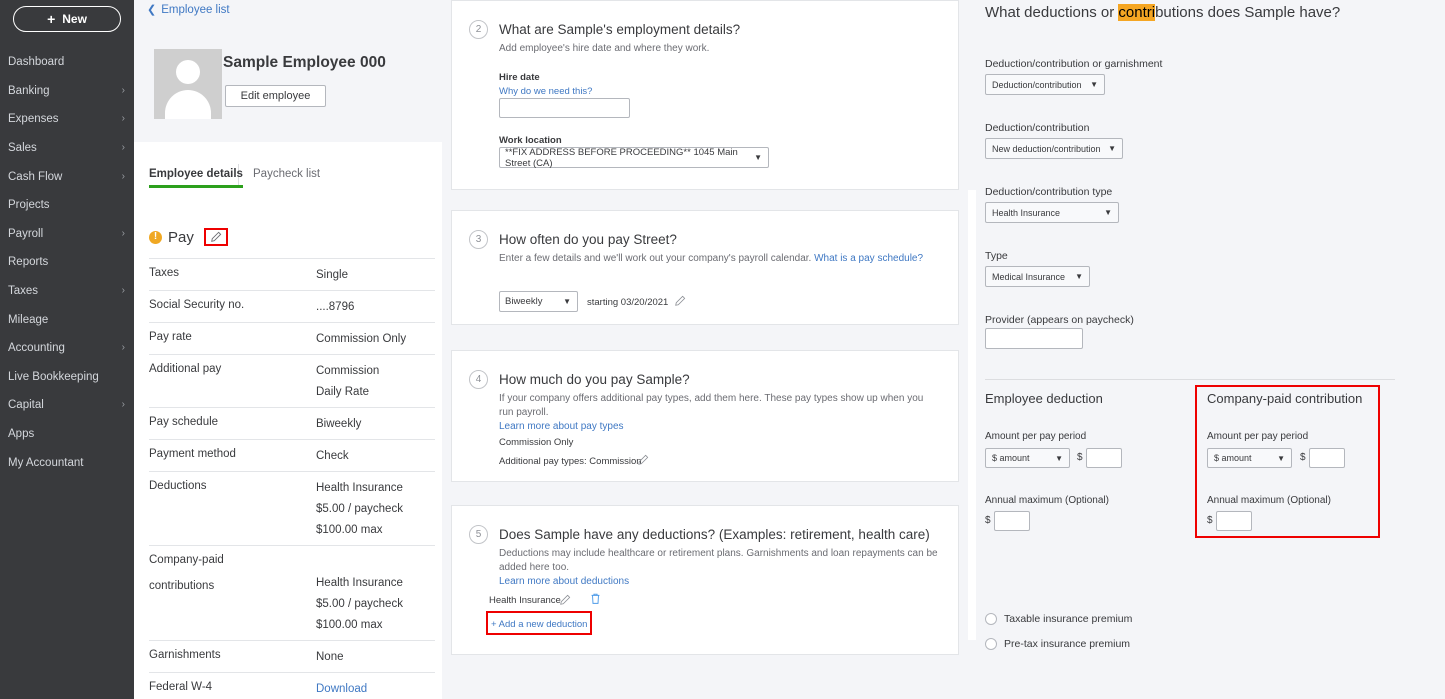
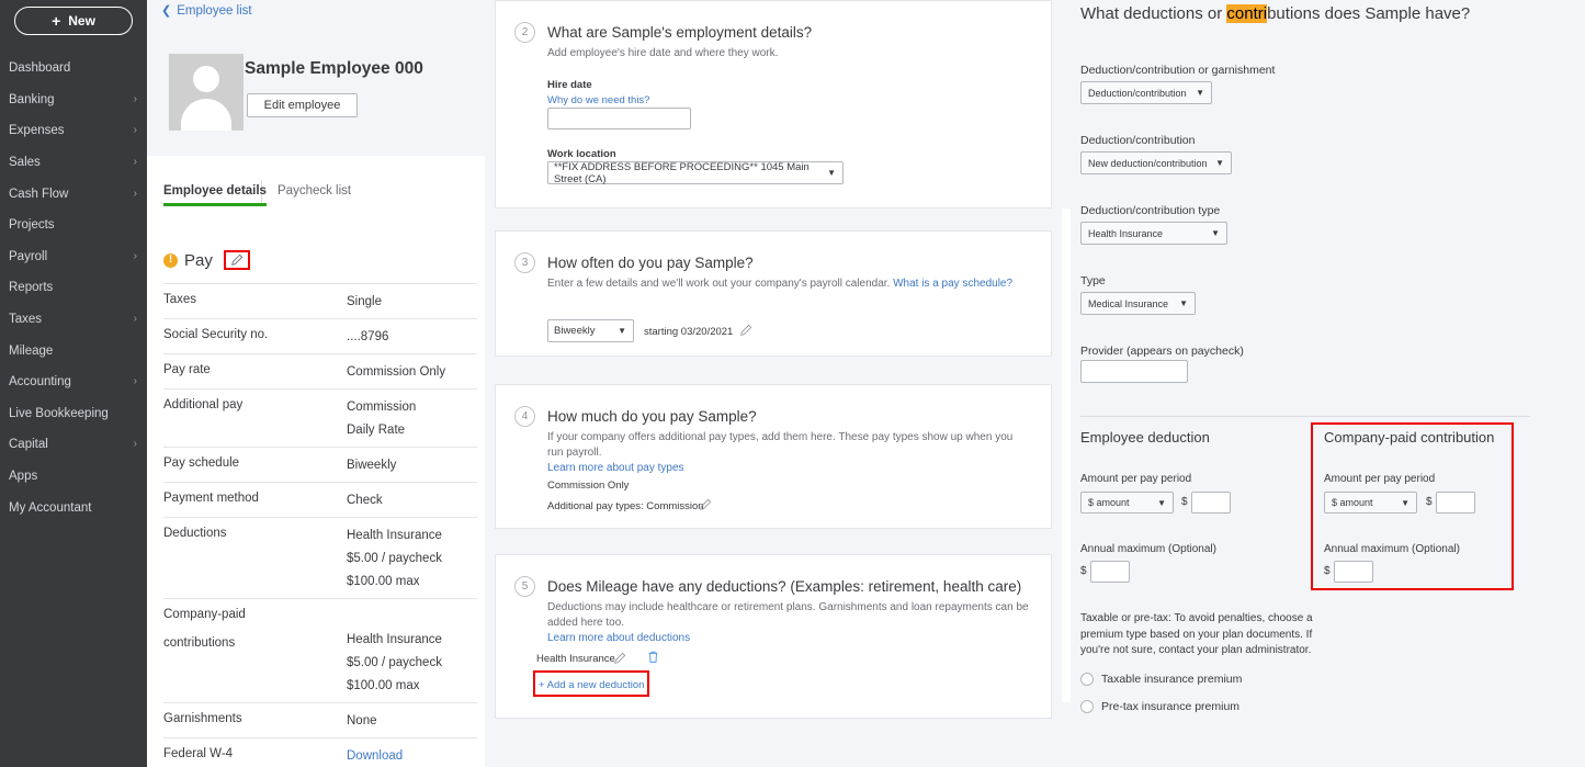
  +
  New
  Dashboard
  Banking
  ›
  Expenses
  ›
  Sales
  ›
  Cash Flow
  ›
  Projects
  Payroll
  ›
  Reports
  Taxes
  ›
  Mileage
  Accounting
  ›
  Live Bookkeeping
  Capital
  ›
  Apps
  My Accountant
  ❮
  Employee list
  Sample Employee 000
  Edit employee
  Employee details
  Paycheck list
  !
  Pay
  Taxes
  Single
  Social Security no.
  ....8796
  Pay rate
  Commission Only
  Additional pay
  Commission
  Daily Rate
  Pay schedule
  Biweekly
  Payment method
  Check
  Deductions
  Health Insurance
  $5.00 / paycheck
  $100.00 max
  Company-paid
  contributions
  Health Insurance
  $5.00 / paycheck
  $100.00 max
  Garnishments
  None
  Federal W-4
  Download
  2
  What are Sample's employment details?
  Add employee's hire date and where they work.
  Hire date
  Why do we need this?
  Work location
  **FIX ADDRESS BEFORE PROCEEDING** 1045 Main Street (CA)
  ▼
  3
- How often do you pay Street?
+ How often do you pay Sample?
  Enter a few details and we'll work out your company's payroll calendar. What is a pay schedule?
  Biweekly
  ▼
  starting 03/20/2021
  4
  How much do you pay Sample?
  If your company offers additional pay types, add them here. These pay types show up when you run payroll.
  Learn more about pay types
  Commission Only
  Additional pay types: Commissio
  5
- Does Sample have any deductions? (Examples: retirement, health care)
+ Does Mileage have any deductions? (Examples: retirement, health care)
  Deductions may include healthcare or retirement plans. Garnishments and loan repayments can be added here too.
  Learn more about deductions
  Health Insurance
  + Add a new deduction
  What deductions or contributions does Sample have?
  Deduction/contribution or garnishment
  Deduction/contribution
  ▼
  Deduction/contribution
  New deduction/contribution
  ▼
  Deduction/contribution type
  Health Insurance
  ▼
  Type
  Medical Insurance
  ▼
  Provider (appears on paycheck)
  Employee deduction
  Company-paid contribution
  Amount per pay period
  $ amount
  ▼
  $
  Annual maximum (Optional)
  $
  Amount per pay period
  $ amount
  ▼
  $
  Annual maximum (Optional)
  $
+ Taxable or pre-tax: To avoid penalties, choose a premium type based on your plan documents. If you're not sure, contact your plan administrator.
  Taxable insurance premium
  Pre-tax insurance premium
